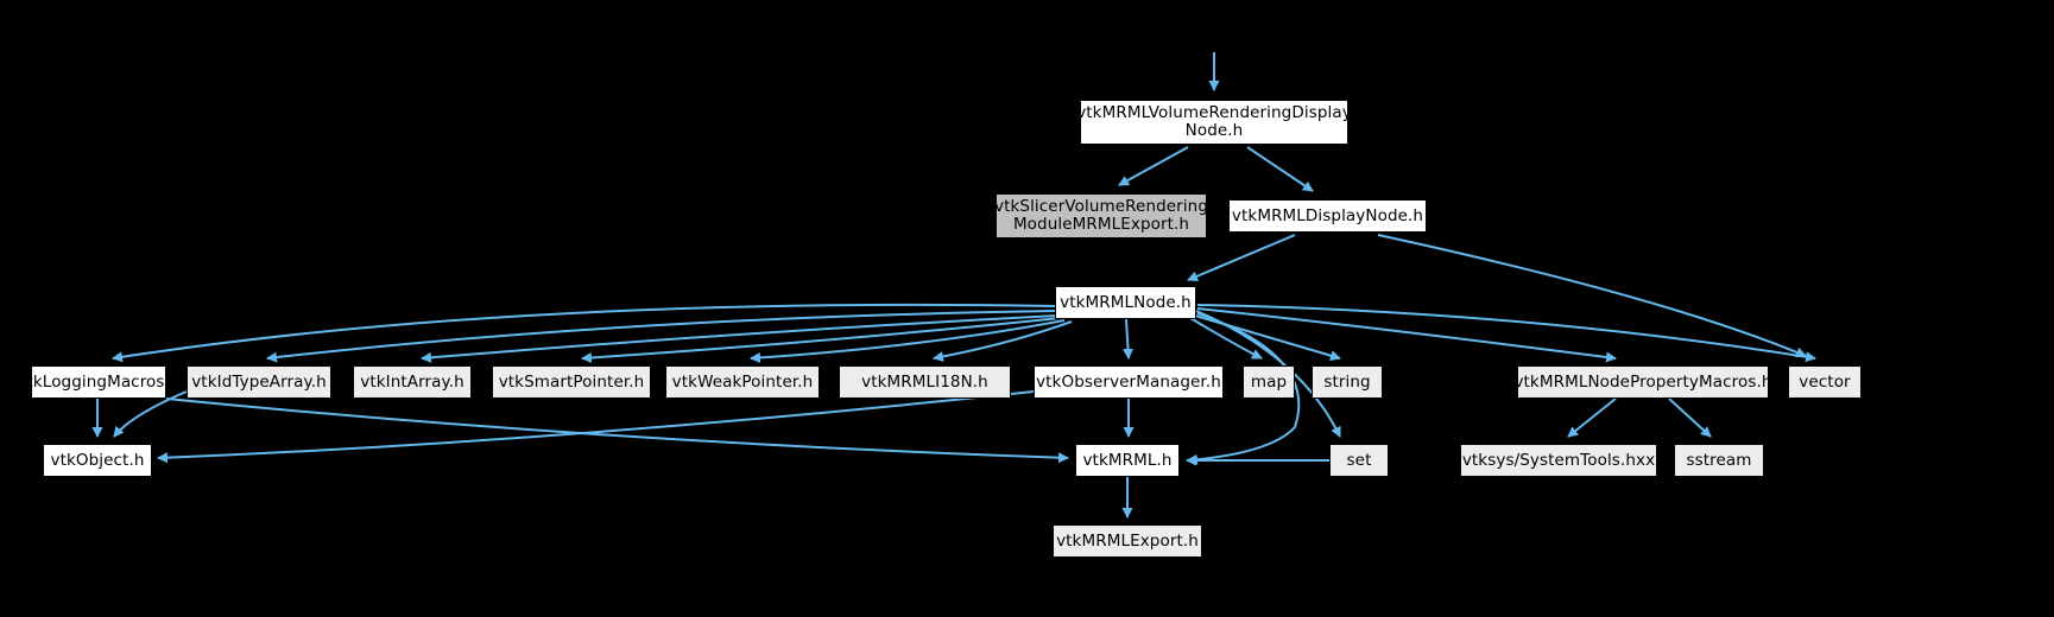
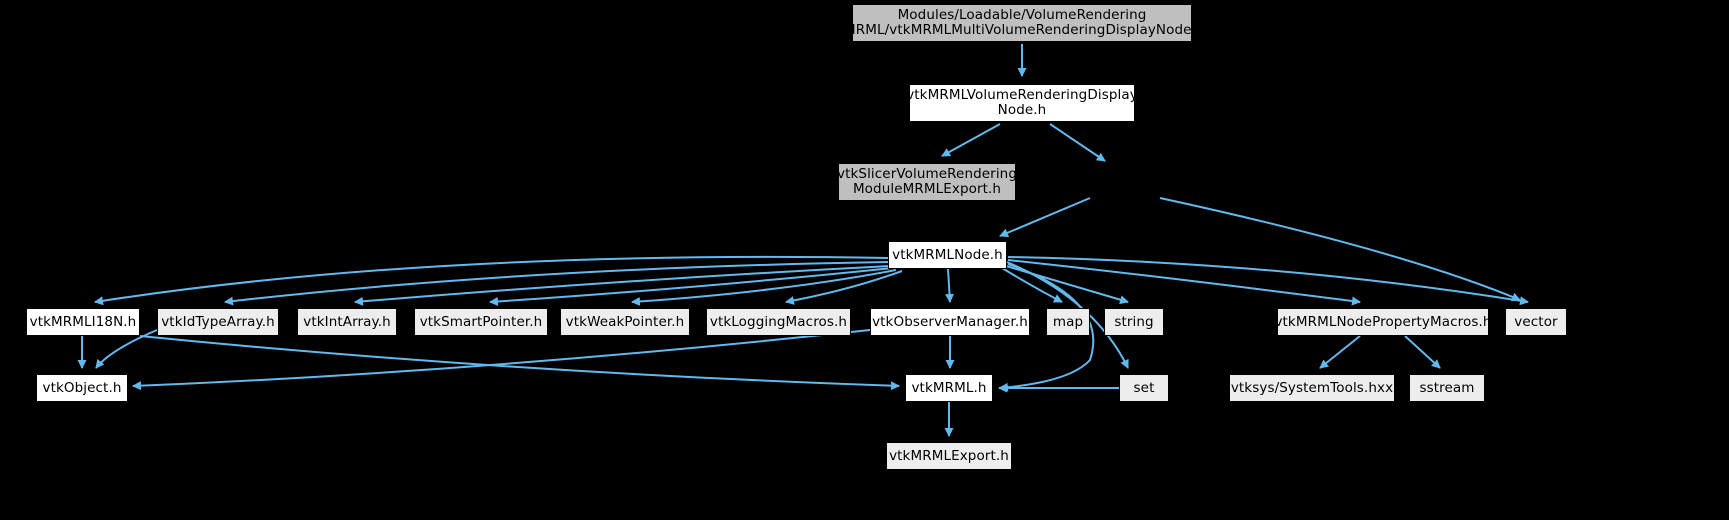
+ Modules/Loadable/VolumeRendering
+ /MRML/vtkMRMLMultiVolumeRenderingDisplayNode.h
  vtkMRMLVolumeRenderingDisplay
  Node.h
  vtkSlicerVolumeRendering
  ModuleMRMLExport.h
- vtkMRMLDisplayNode.h
  vtkMRMLNode.h
- vtkLoggingMacros.h
+ vtkMRMLI18N.h
  vtkIdTypeArray.h
  vtkIntArray.h
  vtkSmartPointer.h
  vtkWeakPointer.h
- vtkMRMLI18N.h
+ vtkLoggingMacros.h
  vtkObserverManager.h
  map
  string
  vtkMRMLNodePropertyMacros.h
  vector
  vtkObject.h
  vtkMRML.h
  set
  vtksys/SystemTools.hxx
  sstream
  vtkMRMLExport.h
